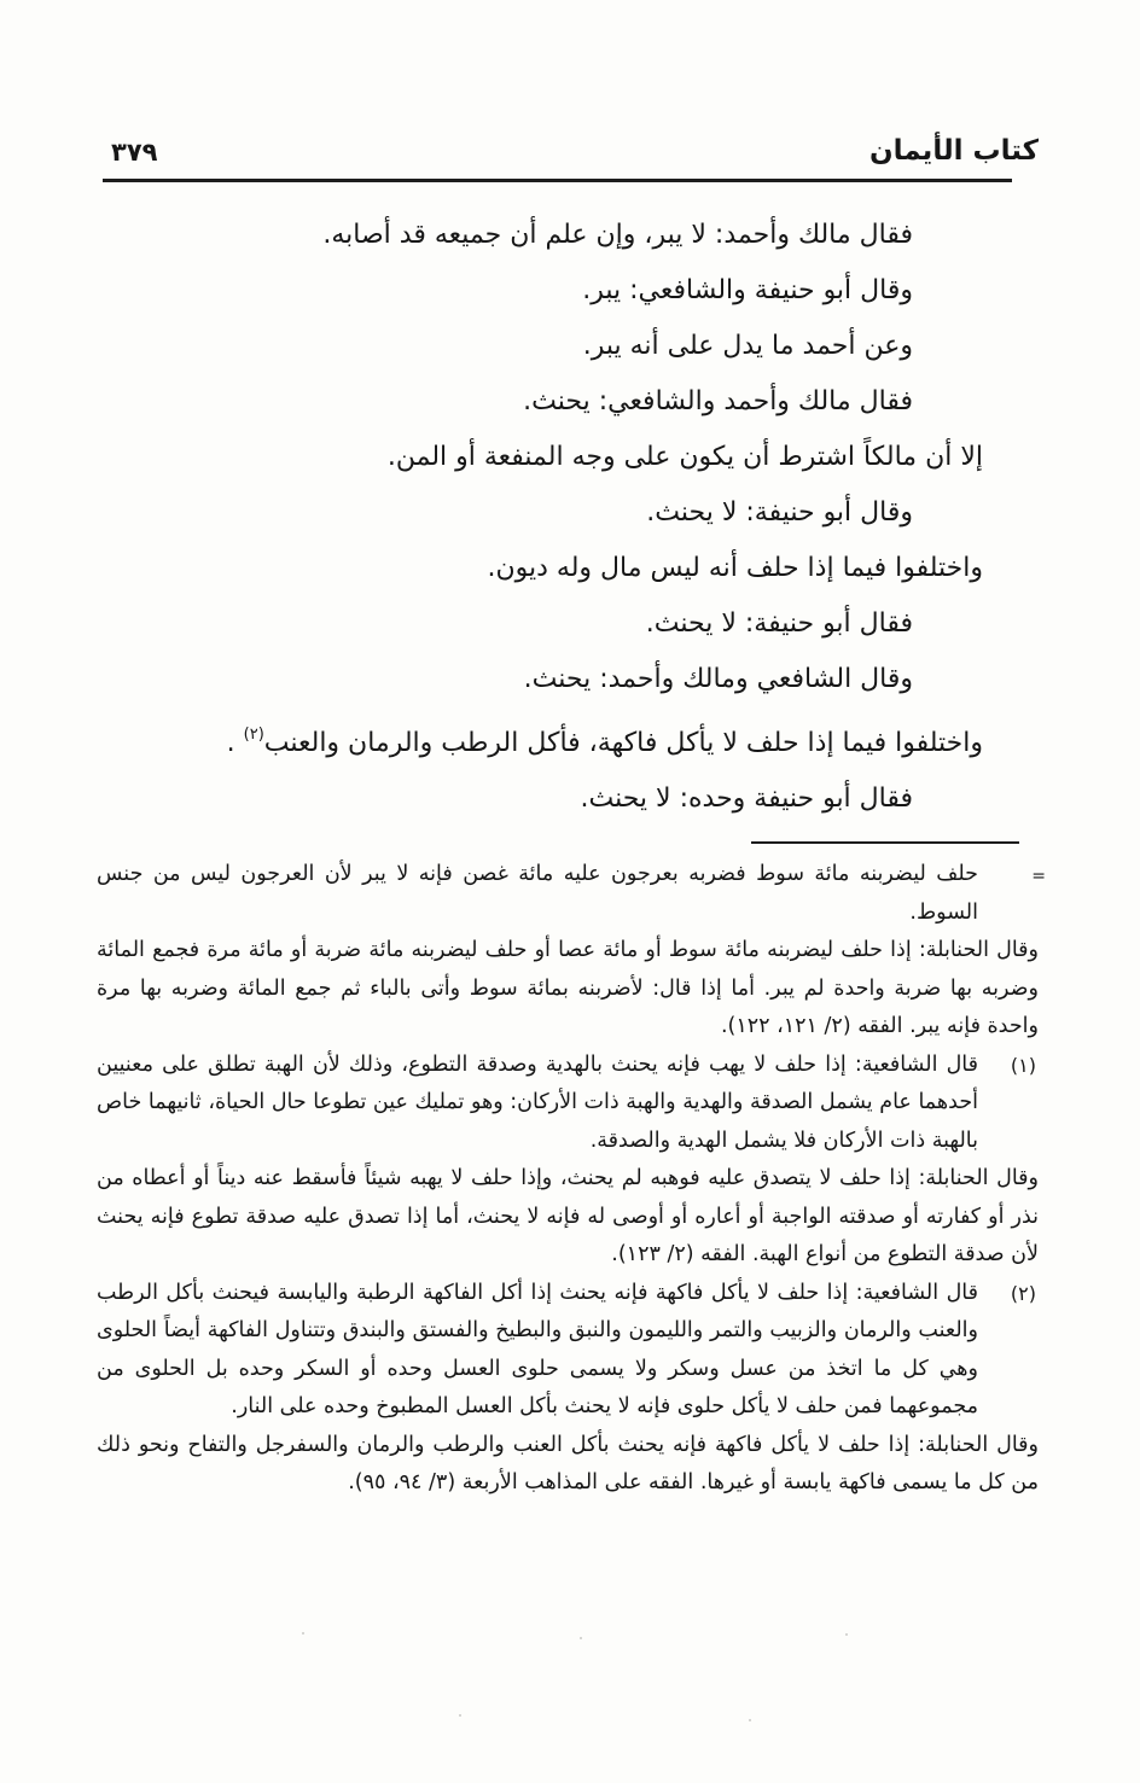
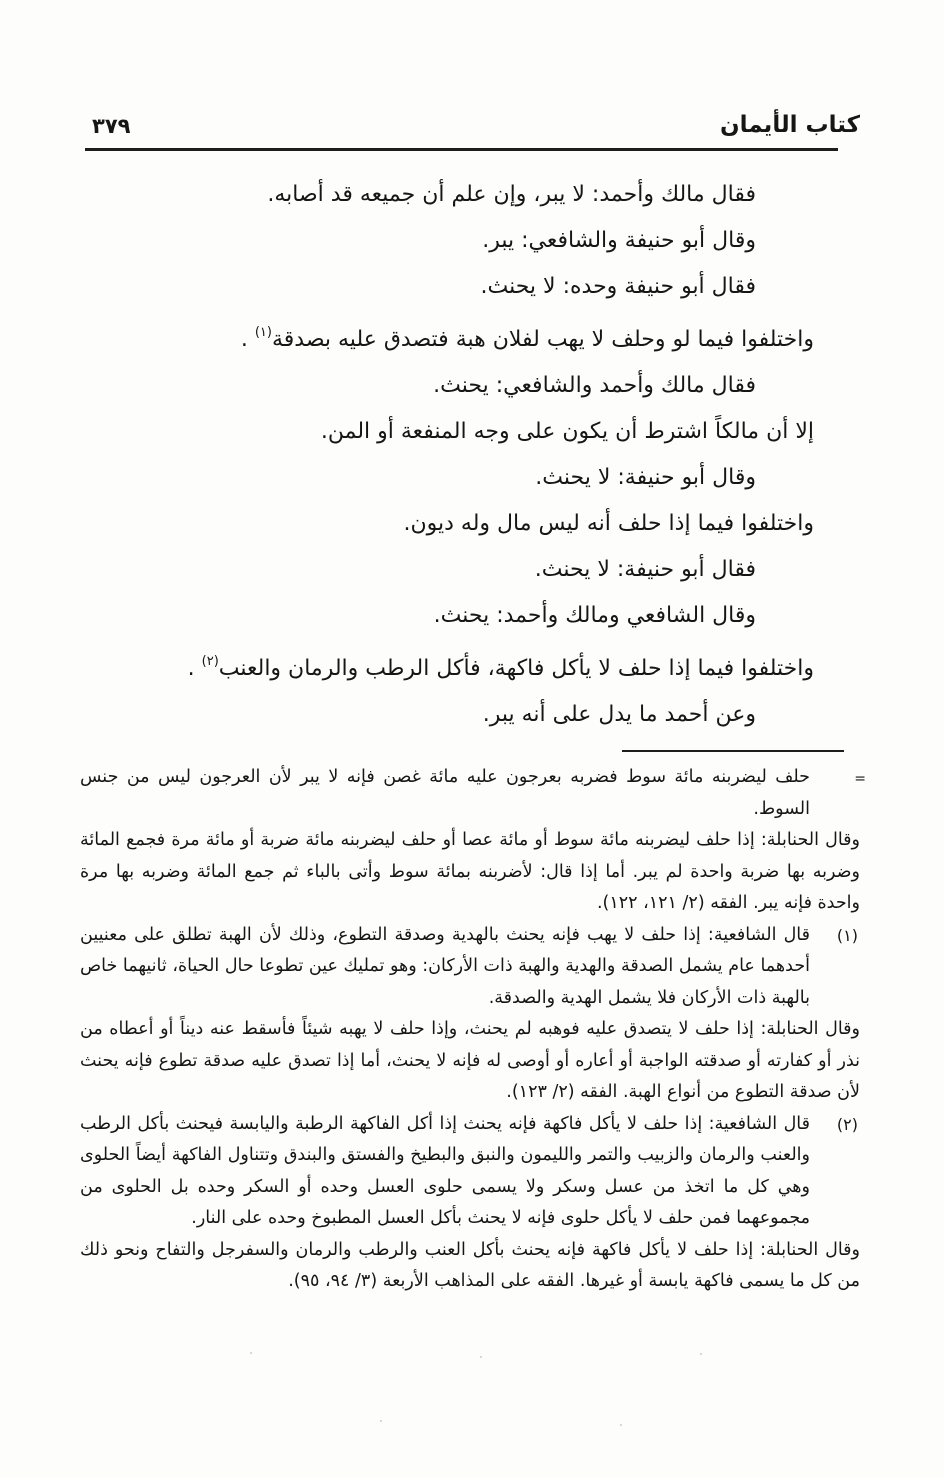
  كتاب الأيمان
  ٣٧٩
  فقال مالك وأحمد: لا يبر، وإن علم أن جميعه قد أصابه.
  وقال أبو حنيفة والشافعي: يبر.
- وعن أحمد ما يدل على أنه يبر.
+ فقال أبو حنيفة وحده: لا يحنث.
+ واختلفوا فيما لو وحلف لا يهب لفلان هبة فتصدق عليه بصدقة(١) .
  فقال مالك وأحمد والشافعي: يحنث.
  إلا أن مالكاً اشترط أن يكون على وجه المنفعة أو المن.
  وقال أبو حنيفة: لا يحنث.
  واختلفوا فيما إذا حلف أنه ليس مال وله ديون.
  فقال أبو حنيفة: لا يحنث.
  وقال الشافعي ومالك وأحمد: يحنث.
  واختلفوا فيما إذا حلف لا يأكل فاكهة، فأكل الرطب والرمان والعنب(٢) .
- فقال أبو حنيفة وحده: لا يحنث.
+ وعن أحمد ما يدل على أنه يبر.
  =
  حلف ليضربنه مائة سوط فضربه بعرجون عليه مائة غصن فإنه لا يبر لأن العرجون ليس من جنس السوط.
  وقال الحنابلة: إذا حلف ليضربنه مائة سوط أو مائة عصا أو حلف ليضربنه مائة ضربة أو مائة مرة فجمع المائة وضربه بها ضربة واحدة لم يبر. أما إذا قال: لأضربنه بمائة سوط وأتى بالباء ثم جمع المائة وضربه بها مرة واحدة فإنه يبر. الفقه (٢/ ١٢١، ١٢٢).
  (١)
  قال الشافعية: إذا حلف لا يهب فإنه يحنث بالهدية وصدقة التطوع، وذلك لأن الهبة تطلق على معنيين أحدهما عام يشمل الصدقة والهدية والهبة ذات الأركان: وهو تمليك عين تطوعا حال الحياة، ثانيهما خاص بالهبة ذات الأركان فلا يشمل الهدية والصدقة.
  وقال الحنابلة: إذا حلف لا يتصدق عليه فوهبه لم يحنث، وإذا حلف لا يهبه شيئاً فأسقط عنه ديناً أو أعطاه من نذر أو كفارته أو صدقته الواجبة أو أعاره أو أوصى له فإنه لا يحنث، أما إذا تصدق عليه صدقة تطوع فإنه يحنث لأن صدقة التطوع من أنواع الهبة. الفقه (٢/ ١٢٣).
  (٢)
  قال الشافعية: إذا حلف لا يأكل فاكهة فإنه يحنث إذا أكل الفاكهة الرطبة واليابسة فيحنث بأكل الرطب والعنب والرمان والزبيب والتمر والليمون والنبق والبطيخ والفستق والبندق وتتناول الفاكهة أيضاً الحلوى وهي كل ما اتخذ من عسل وسكر ولا يسمى حلوى العسل وحده أو السكر وحده بل الحلوى من مجموعهما فمن حلف لا يأكل حلوى فإنه لا يحنث بأكل العسل المطبوخ وحده على النار.
  وقال الحنابلة: إذا حلف لا يأكل فاكهة فإنه يحنث بأكل العنب والرطب والرمان والسفرجل والتفاح ونحو ذلك من كل ما يسمى فاكهة يابسة أو غيرها. الفقه على المذاهب الأربعة (٣/ ٩٤، ٩٥).
